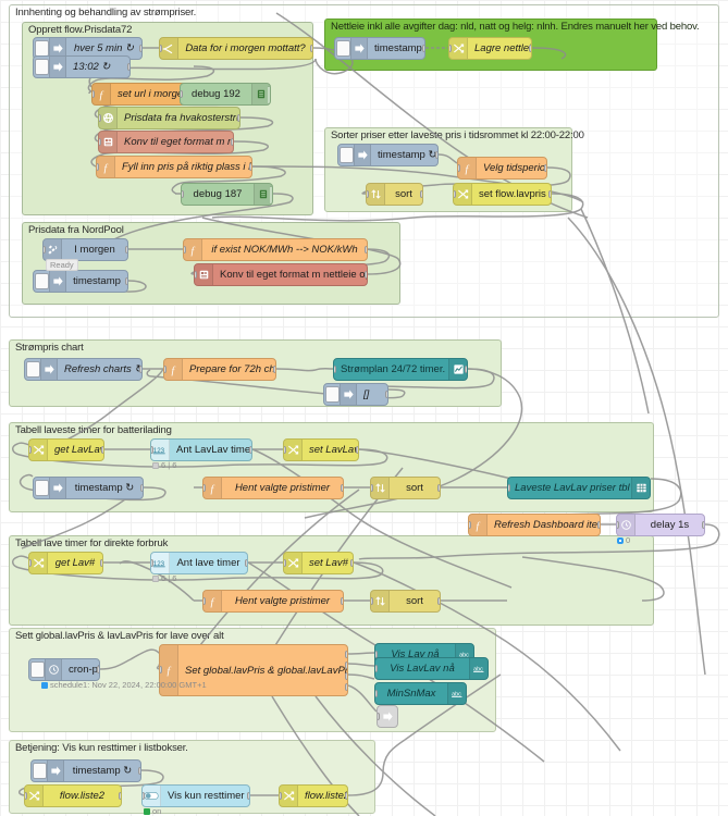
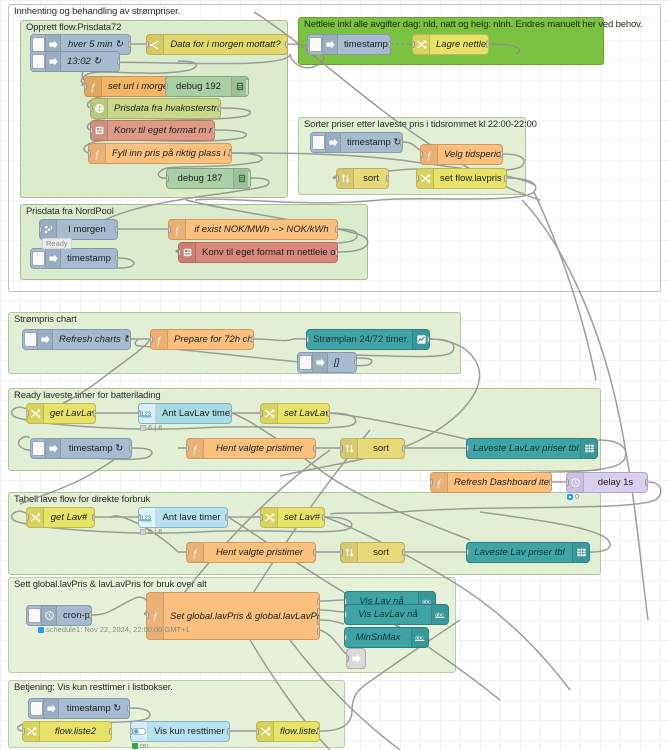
  Innhenting og behandling av strømpriser.
  Opprett flow.Prisdata72
  Nettleie inkl alle avgifter dag: nld, natt og helg: nlnh. Endres manuelt her ved behov.
  Sorter priser etter laveste pris i tidsrommet kl 22:00-22:00
  Prisdata fra NordPool
  Strømpris chart
- Tabell laveste timer for batterilading
+ Ready laveste timer for batterilading
- Tabell lave timer for direkte forbruk
+ Tabell lave flow for direkte forbruk
- Sett global.lavPris & lavLavPris for lave over alt
+ Sett global.lavPris & lavLavPris for bruk over alt
  Betjening: Vis kun resttimer i listbokser.
  hver 5 min ↻
  Data for i morgen mottatt?
  13:02 ↻
  f
  set url i morg
  debug 192
  Prisdata fra hvakosterstr
  f
  Fyll inn pris på riktig plass i
  debug 187
  timestamp
  Lagre nettle
  timestamp ↻
  f
  Velg tidsperio
  sort
  set flow.lavpris
  I morgen
  Ready
  timestamp
  f
  if exist NOK/MWh --> NOK/kWh
  Konv til eget format m nettleie o
  Refresh charts
  f
  Prepare for 72h c
  Strømplan 24/72 timer.
  []
  get LavLa
  Ant LavLav time
  6 | 6
  set LavLa
  timestamp ↻
  f
  Hent valgte pristimer
  sort
  Laveste LavLav priser tbl
  f
  Refresh Dashboard ite
  delay 1s
  0
  get Lav#
  Ant lave timer
  6 | 6
  set Lav#
  f
  Hent valgte pristimer
  sort
+ Laveste Lav priser tbl
  schedule1: Nov 22, 2024, 22:00:00 GMT+1
  f
  Set global.lavPris & global.lavLavPr
  Vis Lav nå
  Vis LavLav nå
  MinSnMax
  timestamp ↻
  flow.liste2
  Vis kun resttimer
  on
  flow.liste
